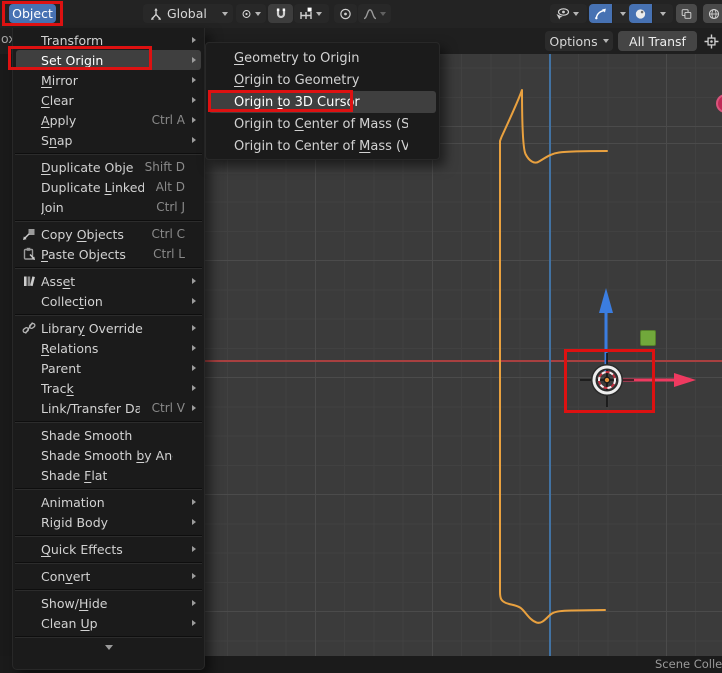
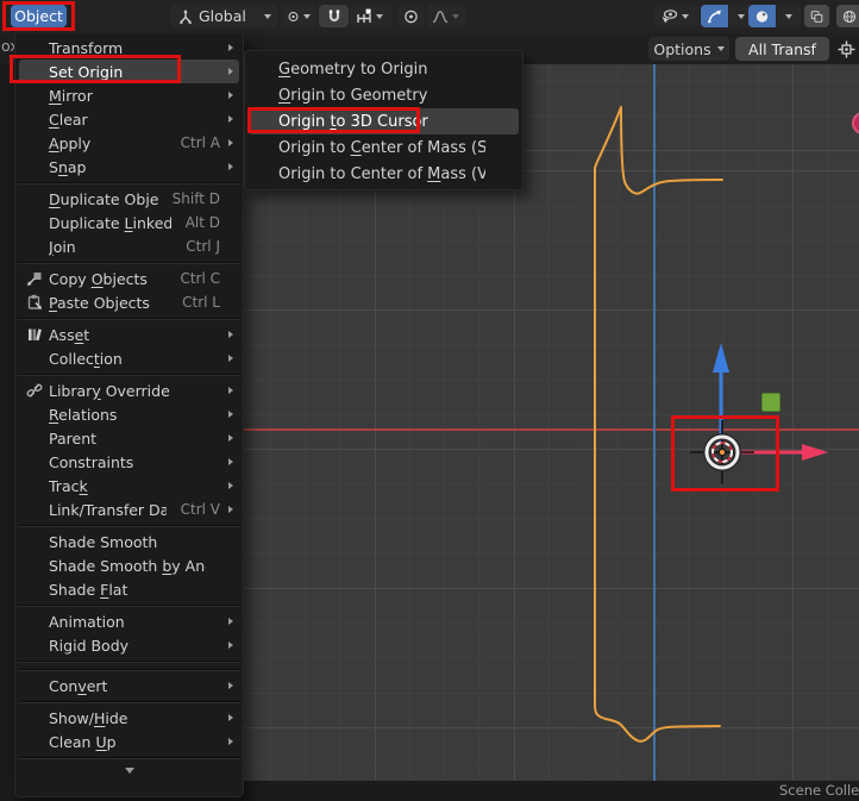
  Options
  All Transf
  Scene Colle
  Object
  Global
  Transform
  Set Origin
  Mirror
  Clear
  Apply
  Ctrl A
  Snap
  Duplicate Obje
  Shift D
  Duplicate Linked
  Alt D
  Join
  Ctrl J
  Copy Objects
  Ctrl C
  Paste Objects
  Ctrl L
  Asset
  Collection
  Library Override
  Relations
  Parent
+ Constraints
  Track
  Link/Transfer Da
  Ctrl V
  Shade Smooth
  Shade Smooth by An
  Shade Flat
  Animation
  Rigid Body
- Quick Effects
  Convert
  Show/Hide
  Clean Up
  Geometry to Origin
  Origin to Geometry
  Origin to 3D Cursor
  Origin to Center of Mass (S
  Origin to Center of Mass (V
